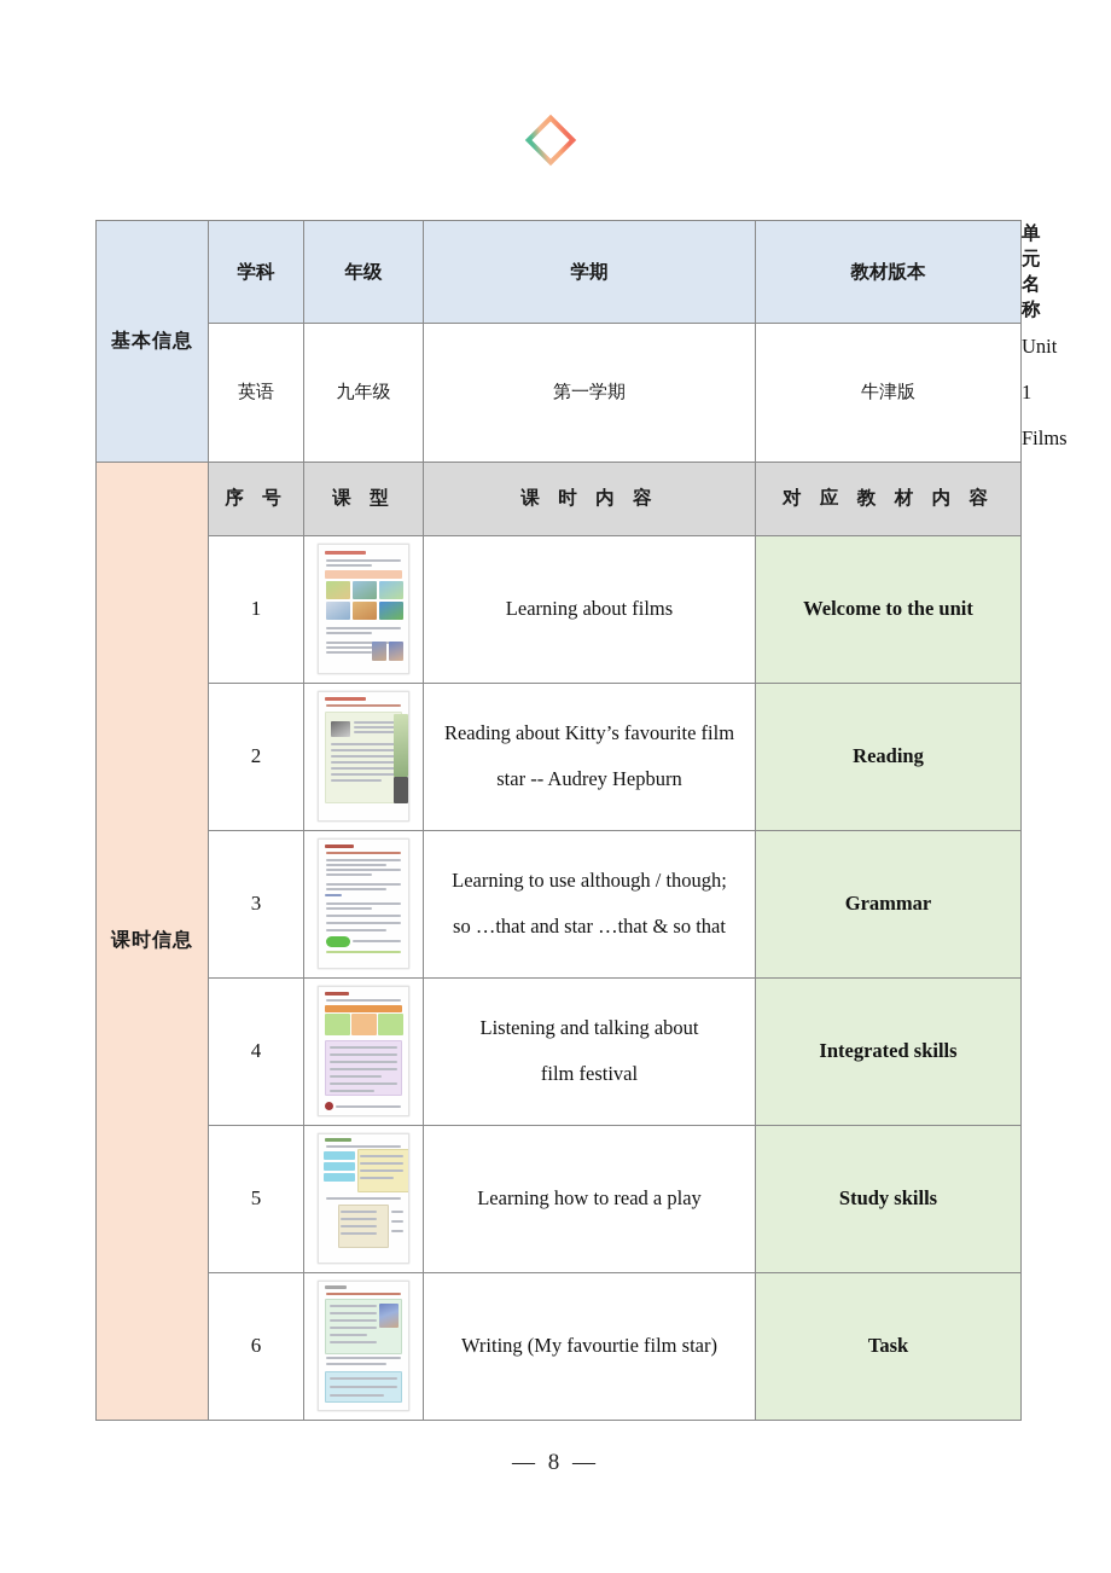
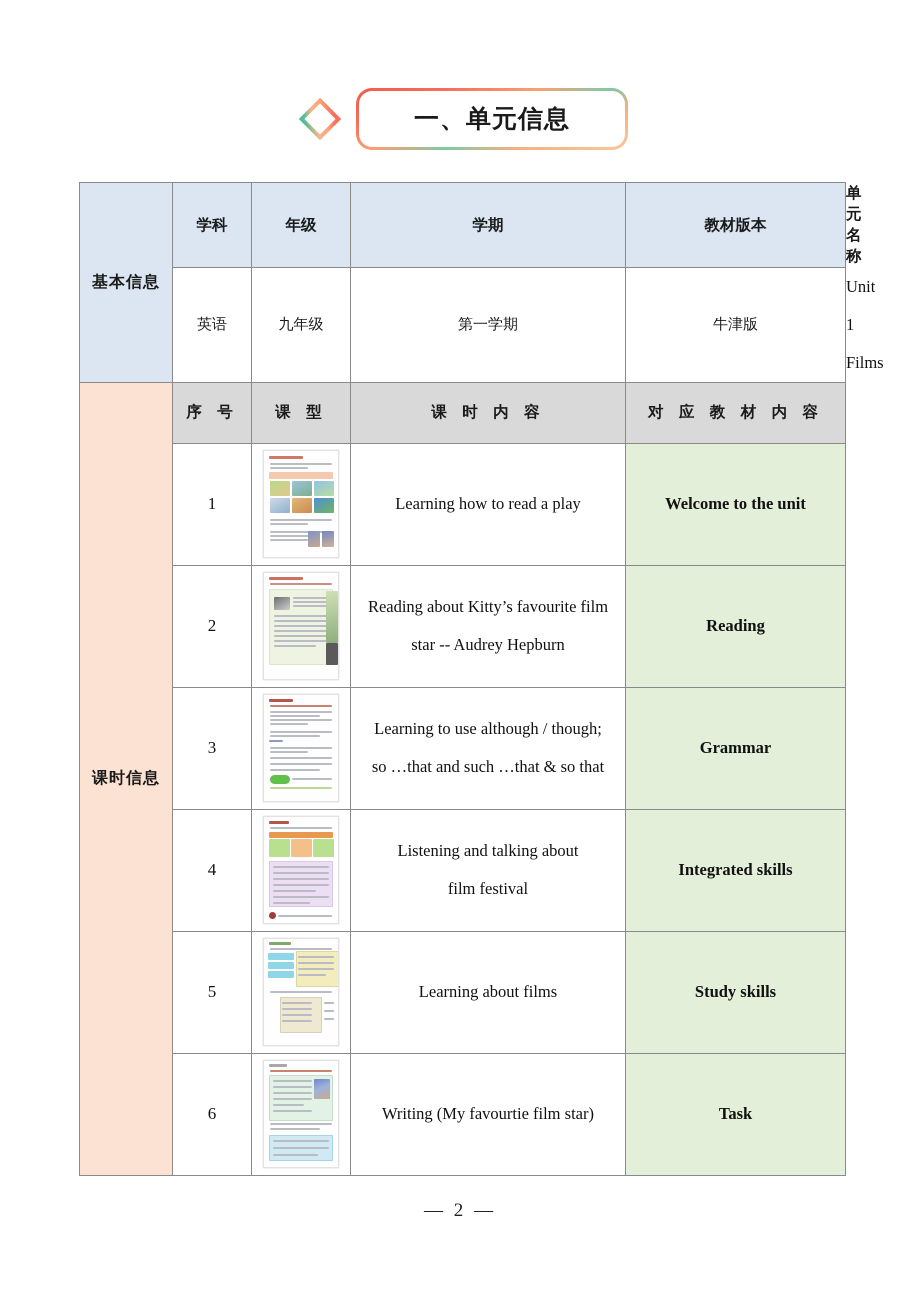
+ 一、单元信息
  基本信息	学科	年级	学期	教材版本	单元名称
  英语	九年级	第一学期	牛津版	Unit 1 Films
  课时信息	序 号	课 型	课 时 内 容	对 应 教 材 内 容
- 1		Learning about films	Welcome to the unit
+ 1		Learning how to read a play	Welcome to the unit
  2		Reading about Kitty’s favourite film star -- Audrey Hepburn	Reading
- 3		Learning to use although / though; so …that and star …that & so that	Grammar
+ 3		Learning to use although / though; so …that and such …that & so that	Grammar
  4		Listening and talking about film festival	Integrated skills
- 5		Learning how to read a play	Study skills
+ 5		Learning about films	Study skills
  6		Writing (My favourtie film star)	Task
- — 8 —
+ — 2 —
